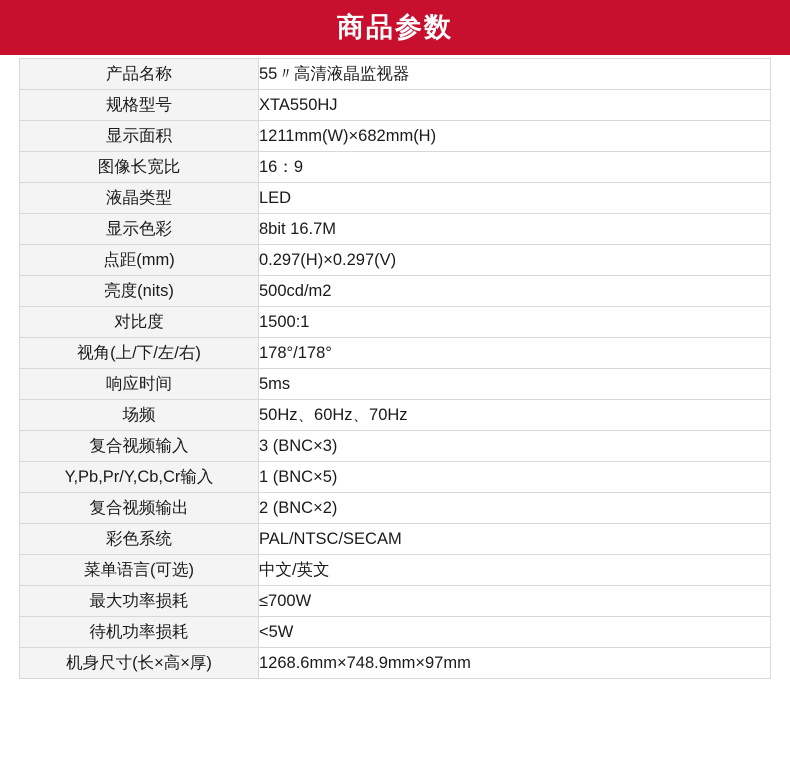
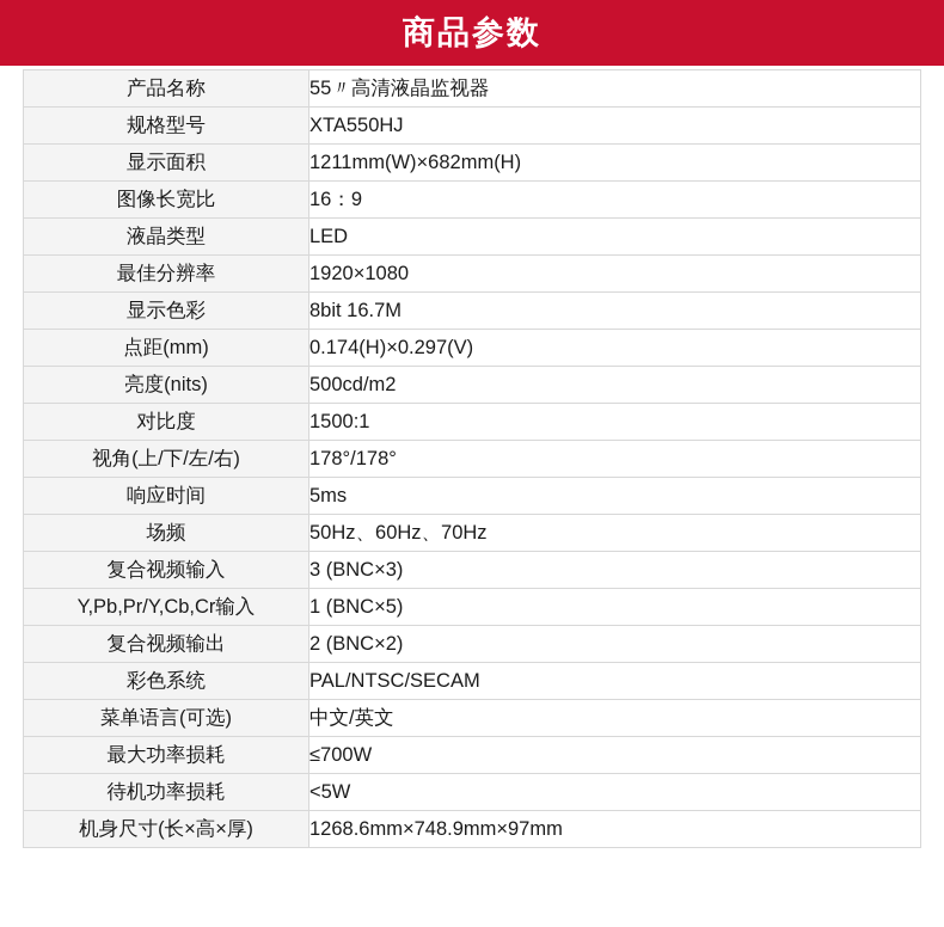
  商品参数
  产品名称	55〃高清液晶监视器
  规格型号	XTA550HJ
  显示面积	1211mm(W)×682mm(H)
  图像长宽比	16：9
  液晶类型	LED
+ 最佳分辨率	1920×1080
  显示色彩	8bit 16.7M
- 点距(mm)	0.297(H)×0.297(V)
+ 点距(mm)	0.174(H)×0.297(V)
  亮度(nits)	500cd/m2
  对比度	1500:1
  视角(上/下/左/右)	178°/178°
  响应时间	5ms
  场频	50Hz、60Hz、70Hz
  复合视频输入	3 (BNC×3)
  Y,Pb,Pr/Y,Cb,Cr输入	1 (BNC×5)
  复合视频输出	2 (BNC×2)
  彩色系统	PAL/NTSC/SECAM
  菜单语言(可选)	中文/英文
  最大功率损耗	≤700W
  待机功率损耗	<5W
  机身尺寸(长×高×厚)	1268.6mm×748.9mm×97mm
